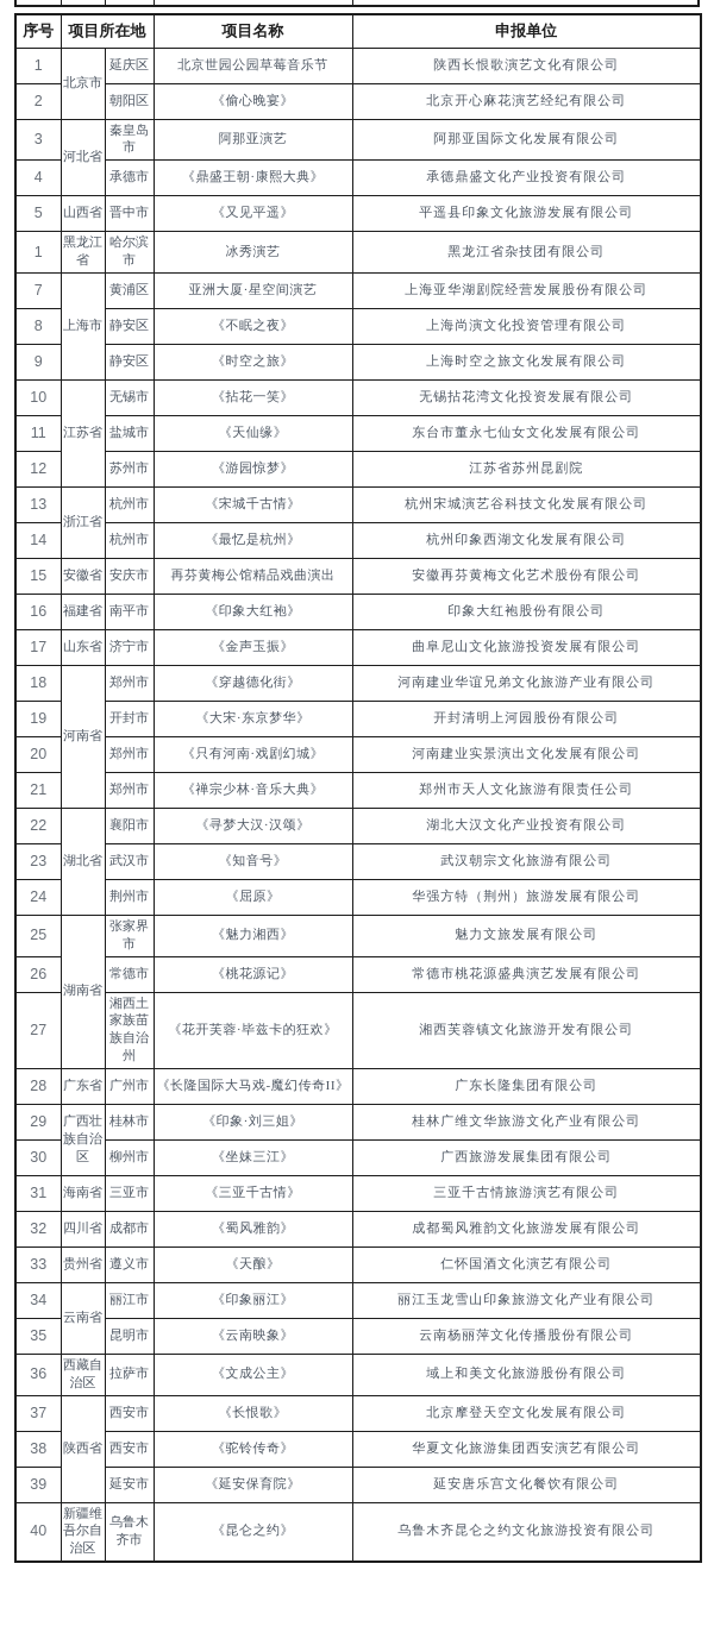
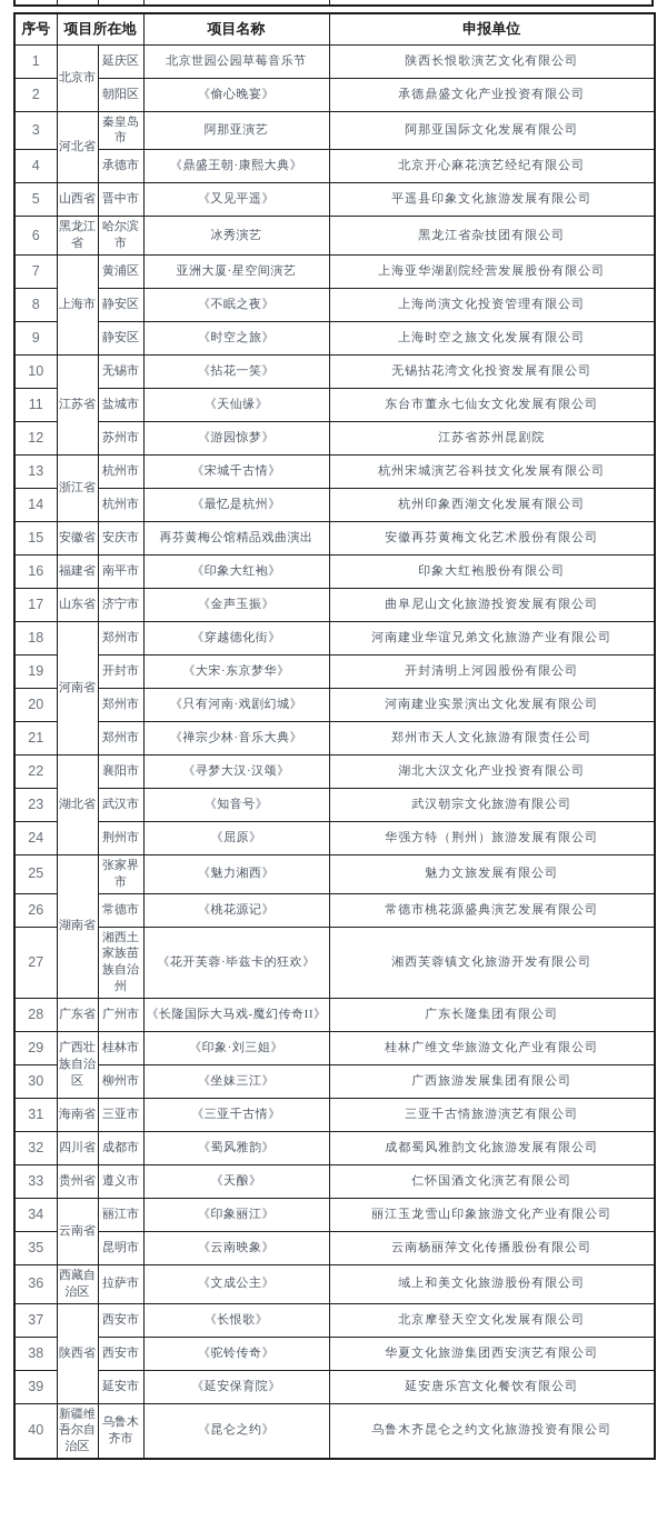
  序号	项目所在地	项目名称	申报单位
  1	北京市	延庆区	北京世园公园草莓音乐节	陕西长恨歌演艺文化有限公司
- 2	朝阳区	《偷心晚宴》	北京开心麻花演艺经纪有限公司
+ 2	朝阳区	《偷心晚宴》	承德鼎盛文化产业投资有限公司
  3	河北省	秦皇岛市	阿那亚演艺	阿那亚国际文化发展有限公司
- 4	承德市	《鼎盛王朝·康熙大典》	承德鼎盛文化产业投资有限公司
+ 4	承德市	《鼎盛王朝·康熙大典》	北京开心麻花演艺经纪有限公司
  5	山西省	晋中市	《又见平遥》	平遥县印象文化旅游发展有限公司
- 1	黑龙江省	哈尔滨市	冰秀演艺	黑龙江省杂技团有限公司
+ 6	黑龙江省	哈尔滨市	冰秀演艺	黑龙江省杂技团有限公司
  7	上海市	黄浦区	亚洲大厦·星空间演艺	上海亚华湖剧院经营发展股份有限公司
  8	静安区	《不眠之夜》	上海尚演文化投资管理有限公司
  9	静安区	《时空之旅》	上海时空之旅文化发展有限公司
  10	江苏省	无锡市	《拈花一笑》	无锡拈花湾文化投资发展有限公司
  11	盐城市	《天仙缘》	东台市董永七仙女文化发展有限公司
  12	苏州市	《游园惊梦》	江苏省苏州昆剧院
  13	浙江省	杭州市	《宋城千古情》	杭州宋城演艺谷科技文化发展有限公司
  14	杭州市	《最忆是杭州》	杭州印象西湖文化发展有限公司
  15	安徽省	安庆市	再芬黄梅公馆精品戏曲演出	安徽再芬黄梅文化艺术股份有限公司
  16	福建省	南平市	《印象大红袍》	印象大红袍股份有限公司
  17	山东省	济宁市	《金声玉振》	曲阜尼山文化旅游投资发展有限公司
  18	河南省	郑州市	《穿越德化街》	河南建业华谊兄弟文化旅游产业有限公司
  19	开封市	《大宋·东京梦华》	开封清明上河园股份有限公司
  20	郑州市	《只有河南·戏剧幻城》	河南建业实景演出文化发展有限公司
  21	郑州市	《禅宗少林·音乐大典》	郑州市天人文化旅游有限责任公司
  22	湖北省	襄阳市	《寻梦大汉·汉颂》	湖北大汉文化产业投资有限公司
  23	武汉市	《知音号》	武汉朝宗文化旅游有限公司
  24	荆州市	《屈原》	华强方特（荆州）旅游发展有限公司
  25	湖南省	张家界市	《魅力湘西》	魅力文旅发展有限公司
  26	常德市	《桃花源记》	常德市桃花源盛典演艺发展有限公司
  27	湘西土家族苗族自治州	《花开芙蓉·毕兹卡的狂欢》	湘西芙蓉镇文化旅游开发有限公司
  28	广东省	广州市	《长隆国际大马戏-魔幻传奇II》	广东长隆集团有限公司
  29	广西壮族自治区	桂林市	《印象·刘三姐》	桂林广维文华旅游文化产业有限公司
  30	柳州市	《坐妹三江》	广西旅游发展集团有限公司
  31	海南省	三亚市	《三亚千古情》	三亚千古情旅游演艺有限公司
  32	四川省	成都市	《蜀风雅韵》	成都蜀风雅韵文化旅游发展有限公司
  33	贵州省	遵义市	《天酿》	仁怀国酒文化演艺有限公司
  34	云南省	丽江市	《印象丽江》	丽江玉龙雪山印象旅游文化产业有限公司
  35	昆明市	《云南映象》	云南杨丽萍文化传播股份有限公司
  36	西藏自治区	拉萨市	《文成公主》	域上和美文化旅游股份有限公司
  37	陕西省	西安市	《长恨歌》	北京摩登天空文化发展有限公司
  38	西安市	《驼铃传奇》	华夏文化旅游集团西安演艺有限公司
  39	延安市	《延安保育院》	延安唐乐宫文化餐饮有限公司
  40	新疆维吾尔自治区	乌鲁木齐市	《昆仑之约》	乌鲁木齐昆仑之约文化旅游投资有限公司
